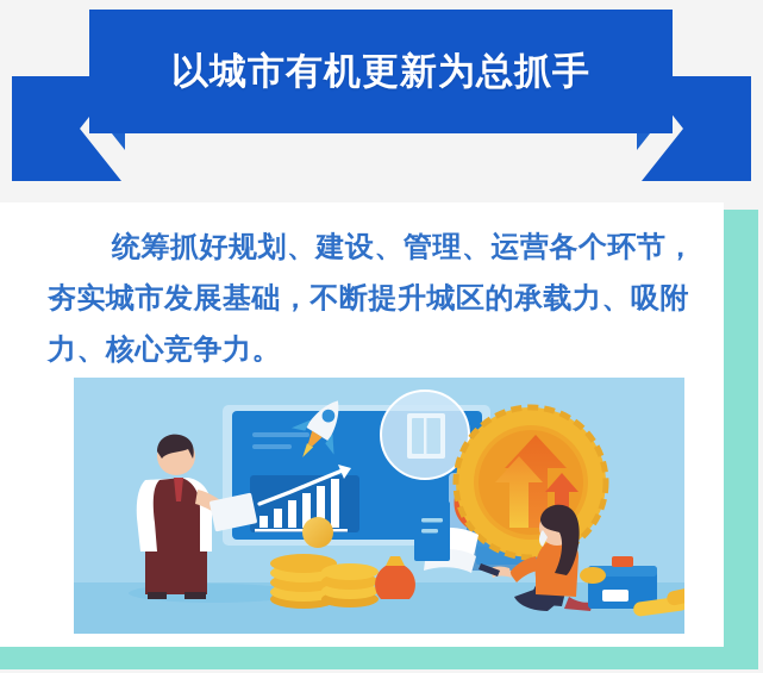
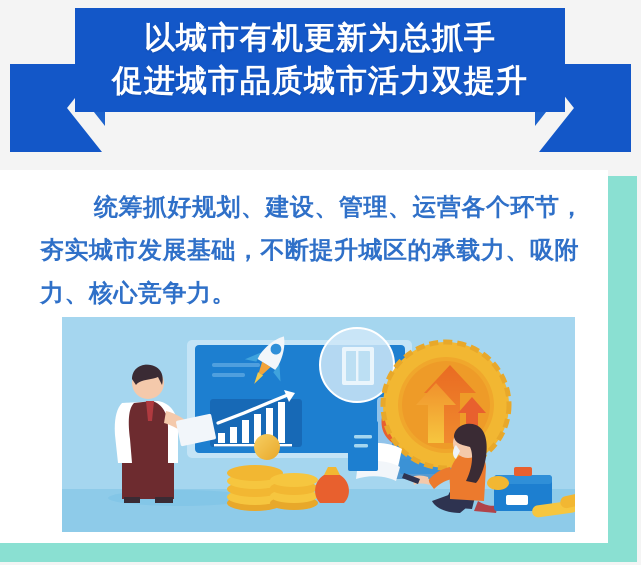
  以城市有机更新为总抓手
+ 促进城市品质城市活力双提升
  统筹抓好规划、建设、管理、运营各个环节，夯实城市发展基础，不断提升城区的承载力、吸附力、核心竞争力。
